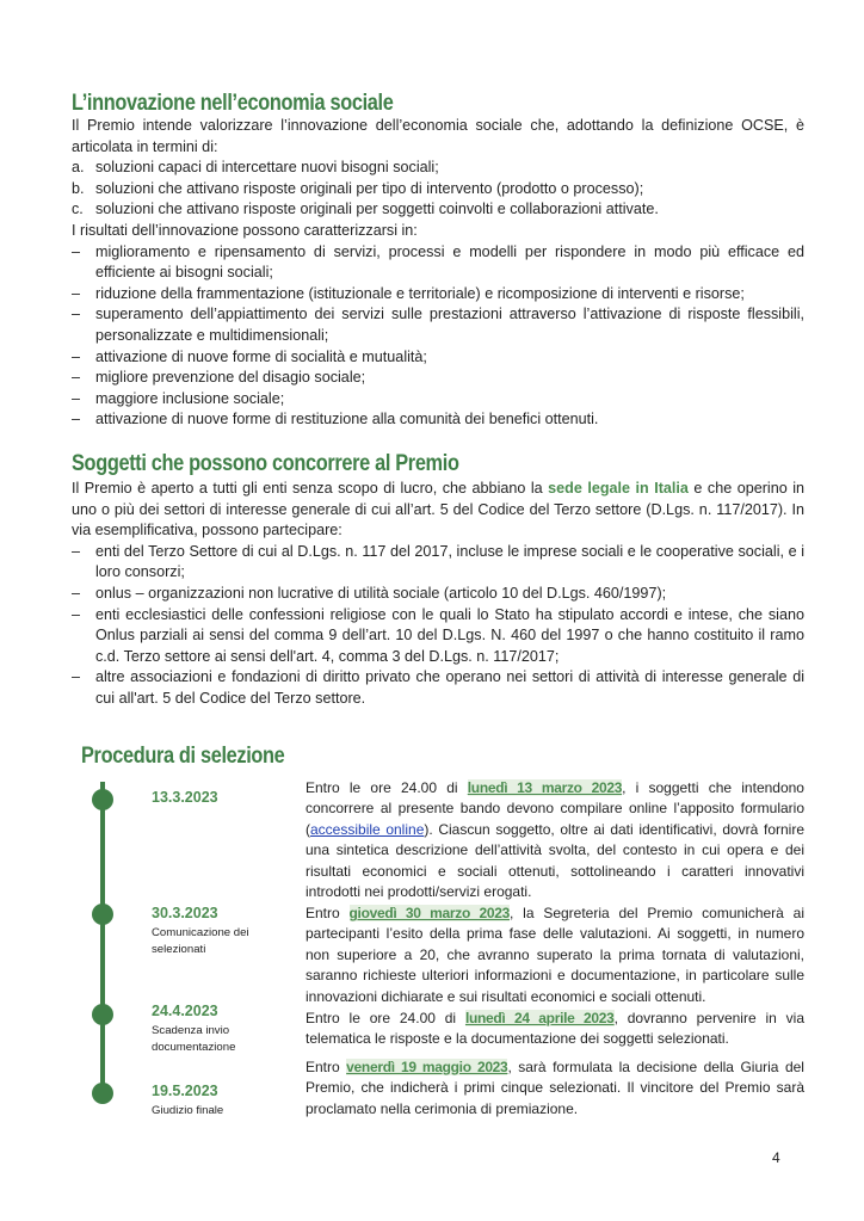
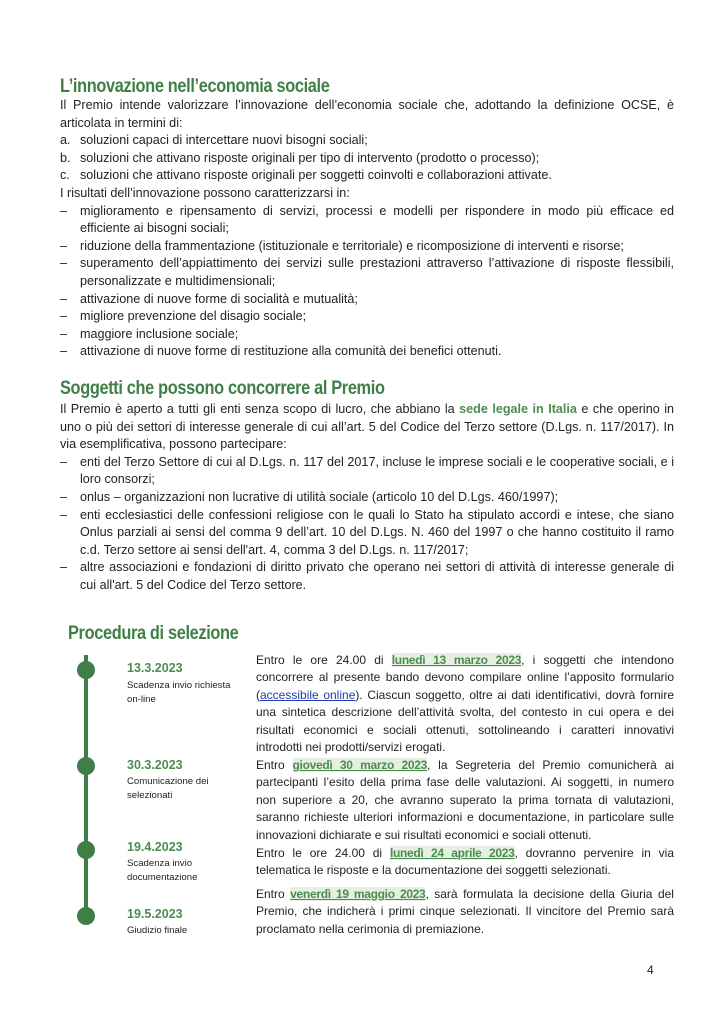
  L’innovazione nell’economia sociale
  Il Premio intende valorizzare l’innovazione dell’economia sociale che, adottando la definizione OCSE, è articolata in termini di:
  a.
  soluzioni capaci di intercettare nuovi bisogni sociali;
  b.
  soluzioni che attivano risposte originali per tipo di intervento (prodotto o processo);
  c.
  soluzioni che attivano risposte originali per soggetti coinvolti e collaborazioni attivate.
  I risultati dell’innovazione possono caratterizzarsi in:
  –
  miglioramento e ripensamento di servizi, processi e modelli per rispondere in modo più efficace ed efficiente ai bisogni sociali;
  –
  riduzione della frammentazione (istituzionale e territoriale) e ricomposizione di interventi e risorse;
  –
  superamento dell’appiattimento dei servizi sulle prestazioni attraverso l’attivazione di risposte flessibili, personalizzate e multidimensionali;
  –
  attivazione di nuove forme di socialità e mutualità;
  –
  migliore prevenzione del disagio sociale;
  –
  maggiore inclusione sociale;
  –
  attivazione di nuove forme di restituzione alla comunità dei benefici ottenuti.
  Soggetti che possono concorrere al Premio
  Il Premio è aperto a tutti gli enti senza scopo di lucro, che abbiano la sede legale in Italia e che operino in uno o più dei settori di interesse generale di cui all’art. 5 del Codice del Terzo settore (D.Lgs. n. 117/2017). In via esemplificativa, possono partecipare:
  –
  enti del Terzo Settore di cui al D.Lgs. n. 117 del 2017, incluse le imprese sociali e le cooperative sociali, e i loro consorzi;
  –
  onlus – organizzazioni non lucrative di utilità sociale (articolo 10 del D.Lgs. 460/1997);
  –
  enti ecclesiastici delle confessioni religiose con le quali lo Stato ha stipulato accordi e intese, che siano Onlus parziali ai sensi del comma 9 dell’art. 10 del D.Lgs. N. 460 del 1997 o che hanno costituito il ramo c.d. Terzo settore ai sensi dell'art. 4, comma 3 del D.Lgs. n. 117/2017;
  –
  altre associazioni e fondazioni di diritto privato che operano nei settori di attività di interesse generale di cui all'art. 5 del Codice del Terzo settore.
  Procedura di selezione
  13.3.2023
+ Scadenza invio richiesta on-line
  30.3.2023
  Comunicazione dei selezionati
- 24.4.2023
+ 19.4.2023
  Scadenza invio documentazione
  19.5.2023
  Giudizio finale
  Entro le ore 24.00 di lunedì 13 marzo 2023, i soggetti che intendono concorrere al presente bando devono compilare online l’apposito formulario (accessibile online). Ciascun soggetto, oltre ai dati identificativi, dovrà fornire una sintetica descrizione dell’attività svolta, del contesto in cui opera e dei risultati economici e sociali ottenuti, sottolineando i caratteri innovativi introdotti nei prodotti/servizi erogati.
  Entro giovedì 30 marzo 2023, la Segreteria del Premio comunicherà ai partecipanti l’esito della prima fase delle valutazioni. Ai soggetti, in numero non superiore a 20, che avranno superato la prima tornata di valutazioni, saranno richieste ulteriori informazioni e documentazione, in particolare sulle innovazioni dichiarate e sui risultati economici e sociali ottenuti.
  Entro le ore 24.00 di lunedì 24 aprile 2023, dovranno pervenire in via telematica le risposte e la documentazione dei soggetti selezionati.
  Entro venerdì 19 maggio 2023, sarà formulata la decisione della Giuria del Premio, che indicherà i primi cinque selezionati. Il vincitore del Premio sarà proclamato nella cerimonia di premiazione.
  4
